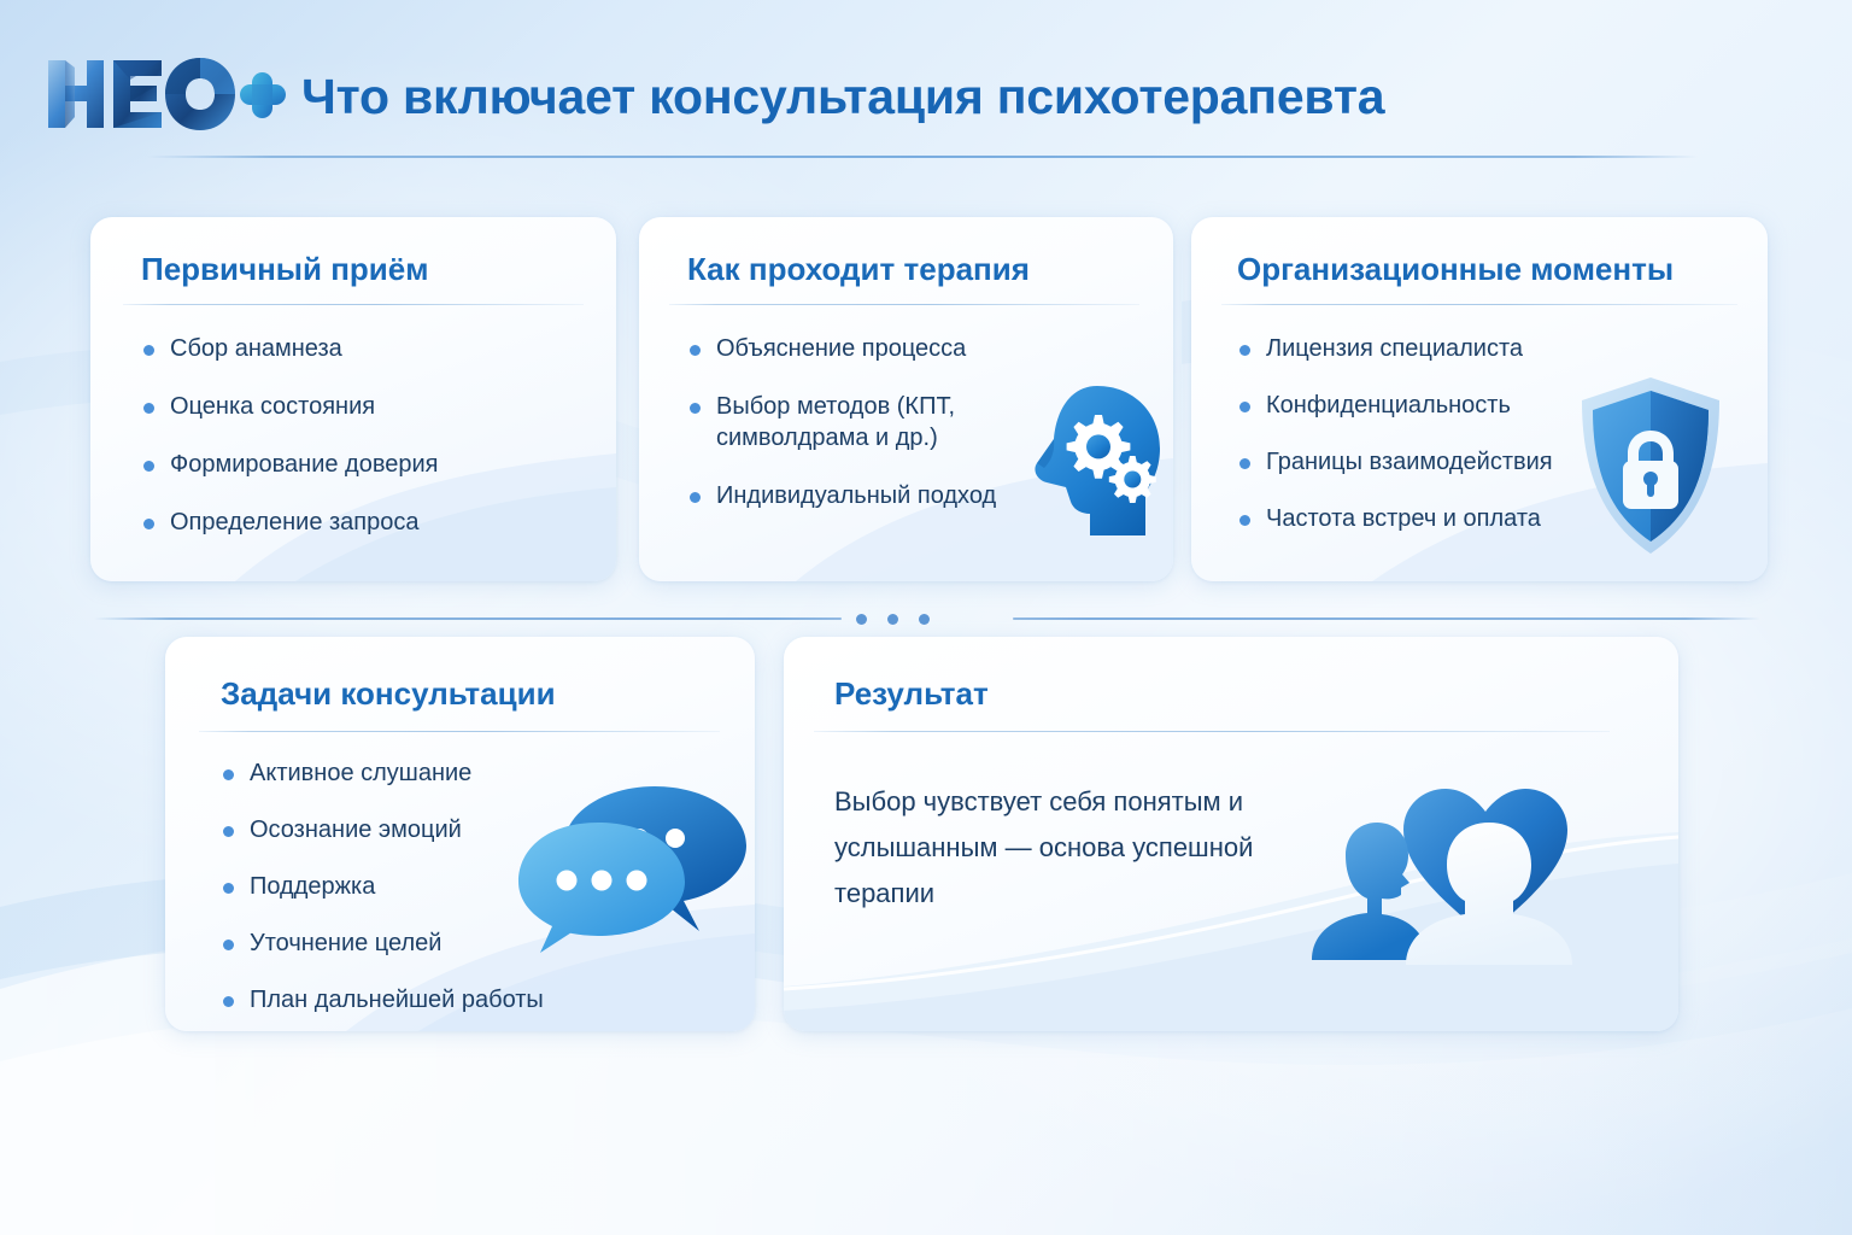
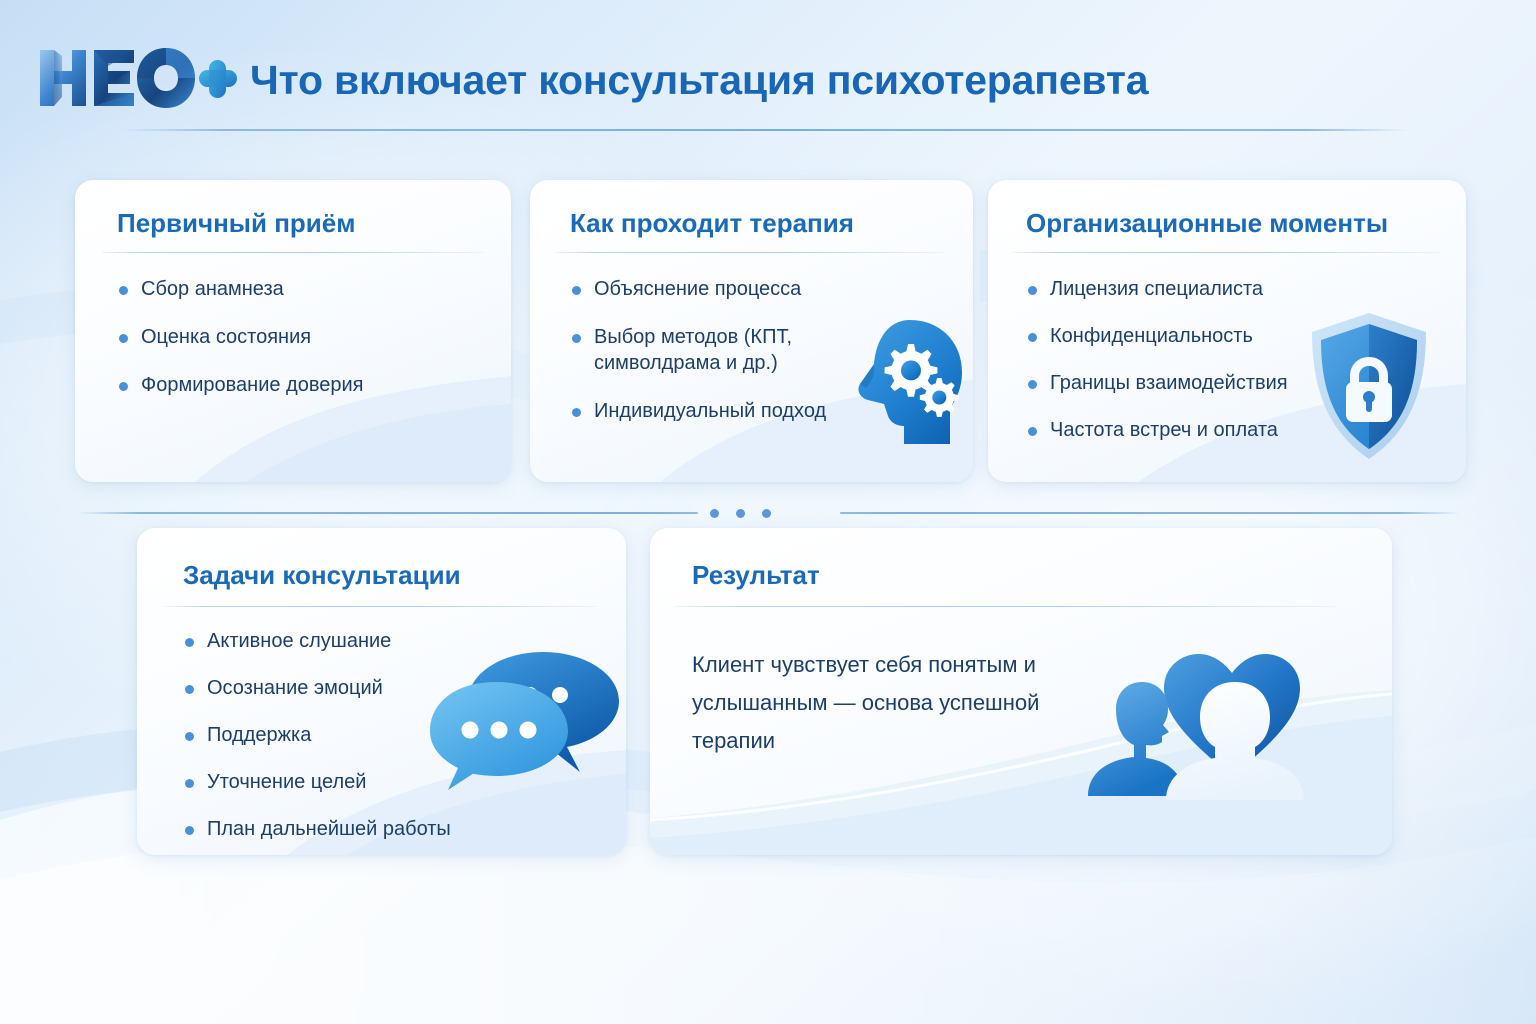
  Что включает консультация психотерапевта
  Первичный приём
  Сбор анамнеза
  Оценка состояния
  Формирование доверия
- Определение запроса
  Как проходит терапия
  Объяснение процесса
  Выбор методов (КПТ, символдрама и др.)
  Индивидуальный подход
  Организационные моменты
  Лицензия специалиста
  Конфиденциальность
  Границы взаимодействия
  Частота встреч и оплата
  Задачи консультации
  Активное слушание
  Осознание эмоций
  Поддержка
  Уточнение целей
  План дальнейшей работы
  Результат
- Выбор чувствует себя понятым и услышанным — основа успешной терапии
+ Клиент чувствует себя понятым и услышанным — основа успешной терапии
